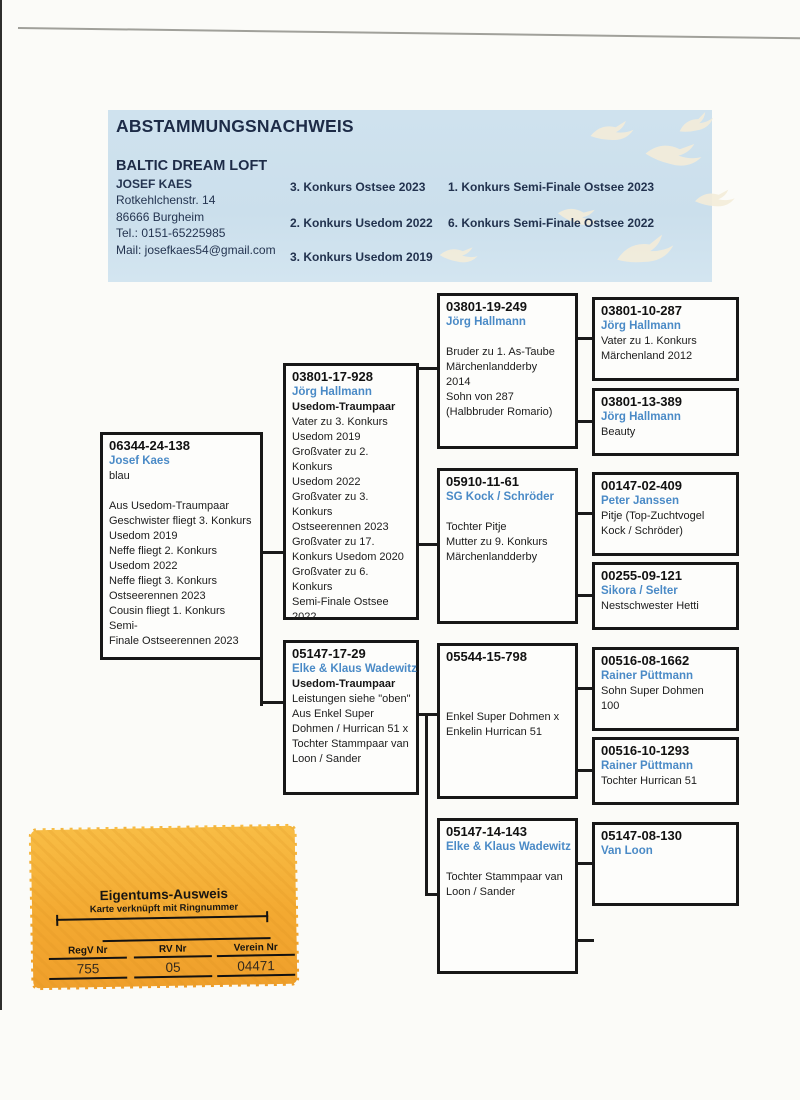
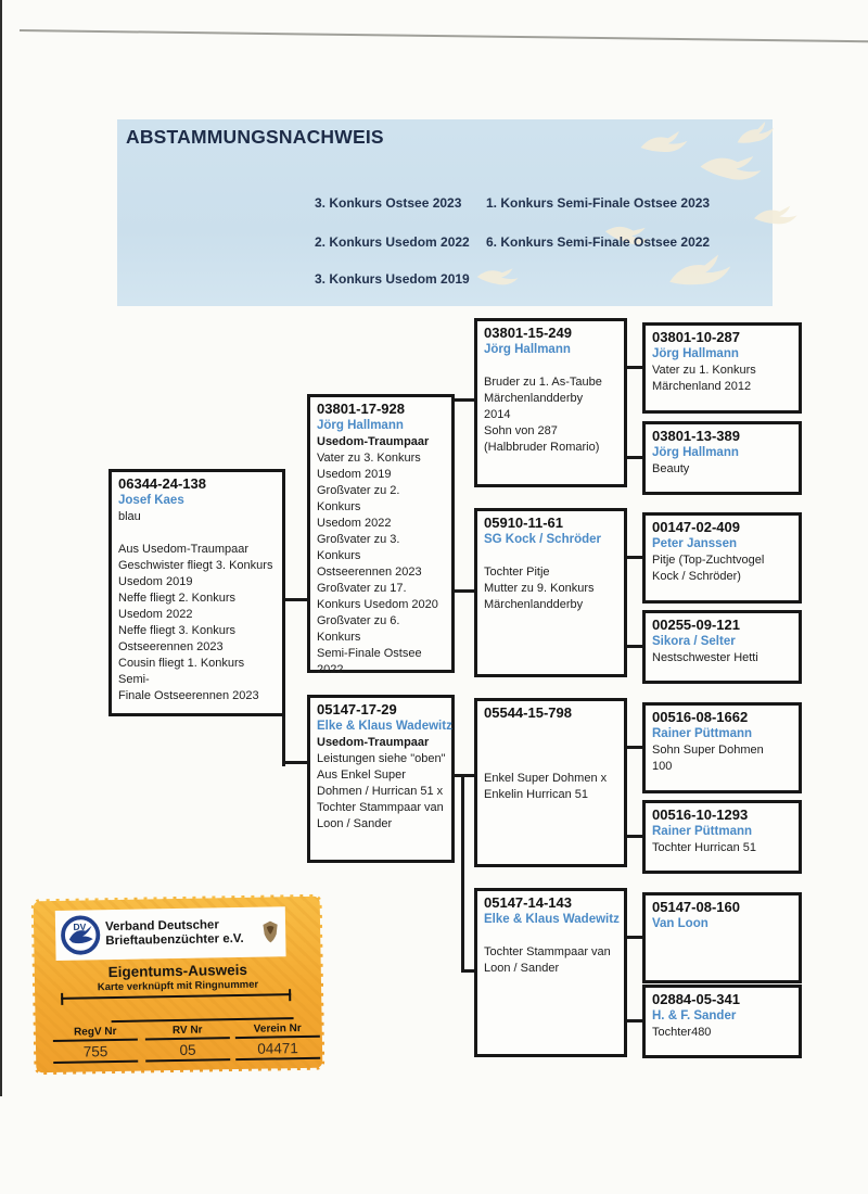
  ABSTAMMUNGSNACHWEIS
- BALTIC DREAM LOFT
- JOSEF KAES
- Rotkehlchenstr. 14
- 86666 Burgheim
- Tel.: 0151-65225985
- Mail: josefkaes54@gmail.com
  3. Konkurs Ostsee 2023
  2. Konkurs Usedom 2022
  3. Konkurs Usedom 2019
  1. Konkurs Semi-Finale Ostsee 2023
  6. Konkurs Semi-Finale Ostsee 2022
  06344-24-138
  Josef Kaes
  blau
  Aus Usedom-Traumpaar
  Geschwister fliegt 3. Konkurs
  Usedom 2019
  Neffe fliegt 2. Konkurs
  Usedom 2022
  Neffe fliegt 3. Konkurs
  Ostseerennen 2023
  Cousin fliegt 1. Konkurs Semi-
  Finale Ostseerennen 2023
  03801-17-928
  Jörg Hallmann
  Usedom-Traumpaar
  Vater zu 3. Konkurs
  Usedom 2019
  Großvater zu 2. Konkurs
  Usedom 2022
  Großvater zu 3. Konkurs
  Ostseerennen 2023
  Großvater zu 17.
  Konkurs Usedom 2020
  Großvater zu 6. Konkurs
  Semi-Finale Ostsee
  2022
  05147-17-29
  Elke & Klaus Wadewitz
  Usedom-Traumpaar
  Leistungen siehe "oben"
  Aus Enkel Super
  Dohmen / Hurrican 51 x
  Tochter Stammpaar van
  Loon / Sander
- 03801-19-249
+ 03801-15-249
  Jörg Hallmann
  Bruder zu 1. As-Taube
  Märchenlandderby
  2014
  Sohn von 287
  (Halbbruder Romario)
  05910-11-61
  SG Kock / Schröder
  Tochter Pitje
  Mutter zu 9. Konkurs
  Märchenlandderby
  05544-15-798
  Enkel Super Dohmen x
  Enkelin Hurrican 51
  05147-14-143
  Elke & Klaus Wadewitz
  Tochter Stammpaar van
  Loon / Sander
  03801-10-287
  Jörg Hallmann
  Vater zu 1. Konkurs
  Märchenland 2012
  03801-13-389
  Jörg Hallmann
  Beauty
  00147-02-409
  Peter Janssen
  Pitje (Top-Zuchtvogel
  Kock / Schröder)
  00255-09-121
  Sikora / Selter
  Nestschwester Hetti
  00516-08-1662
  Rainer Püttmann
  Sohn Super Dohmen
  100
  00516-10-1293
  Rainer Püttmann
  Tochter Hurrican 51
- 05147-08-130
+ 05147-08-160
  Van Loon
+ 02884-05-341
+ H. & F. Sander
+ Tochter480
+ DV
+ Verband Deutscher
+ Brieftaubenzüchter e.V.
  Eigentums-Ausweis
  Karte verknüpft mit Ringnummer
  RegV Nr
  755
  RV Nr
  05
  Verein Nr
  04471
